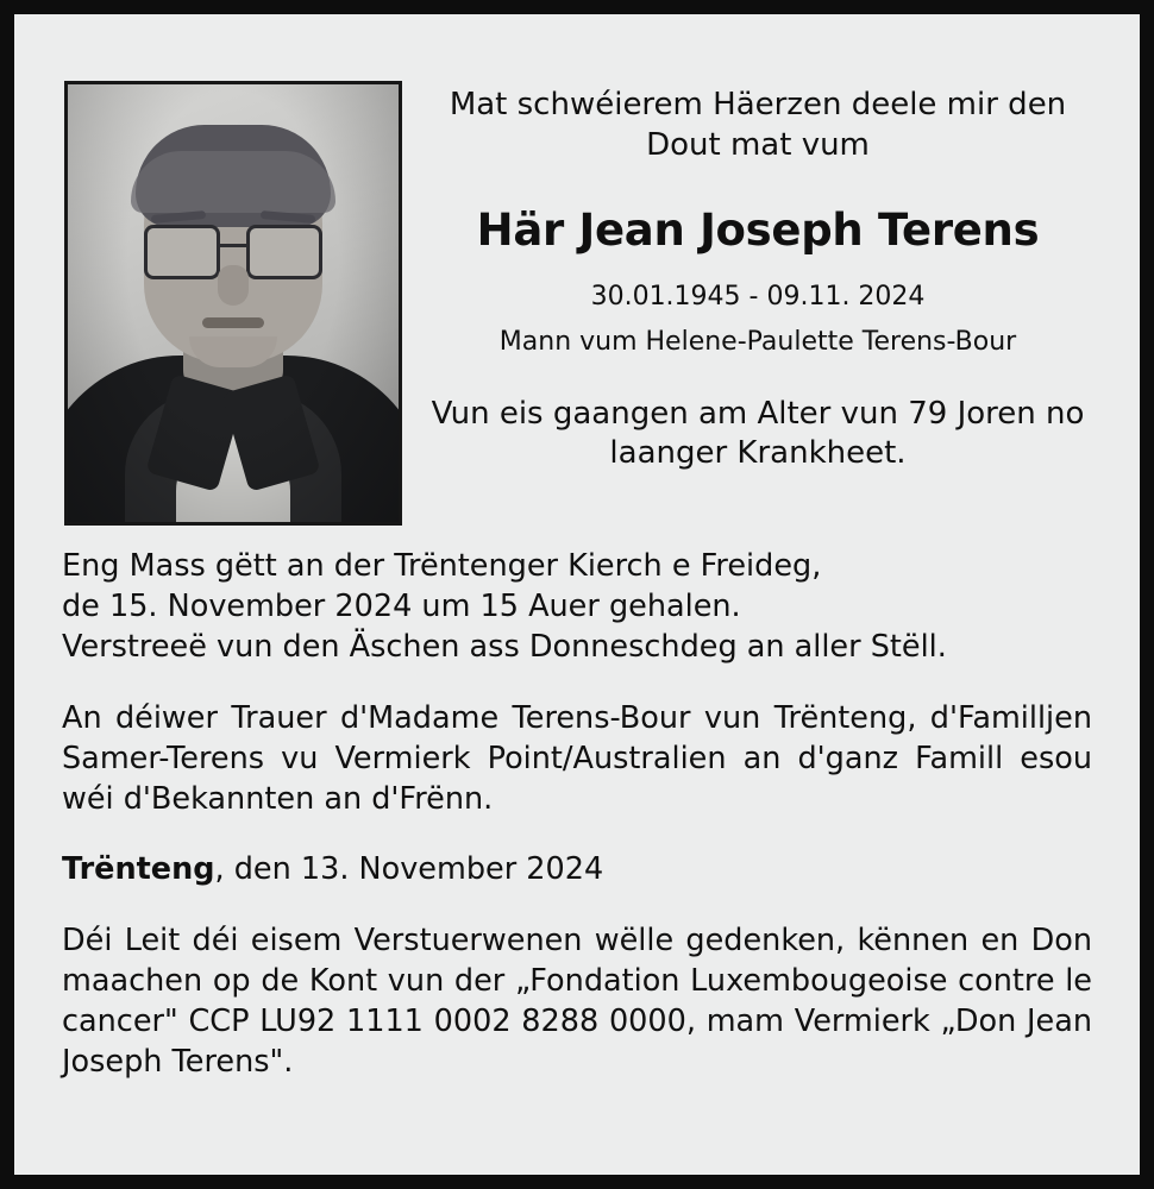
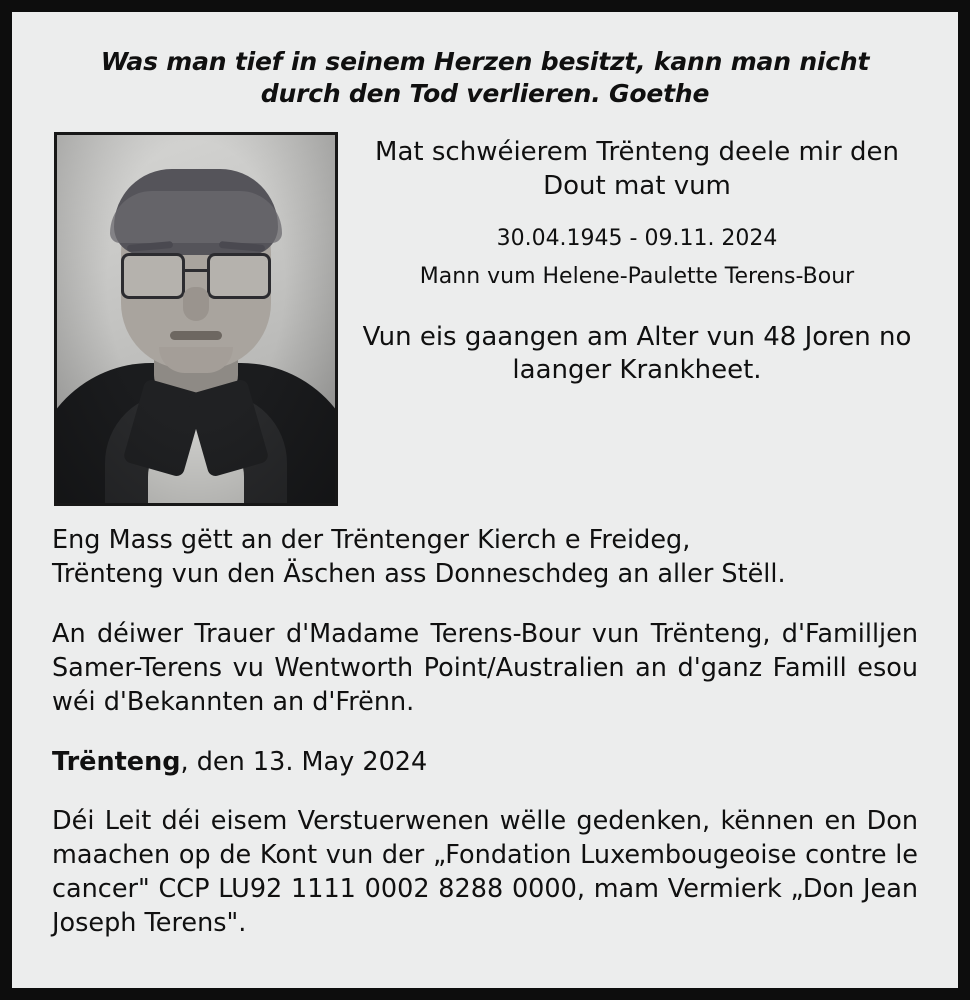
+ Was man tief in seinem Herzen besitzt, kann man nicht durch den Tod verlieren. Goethe
- Mat schwéierem Häerzen deele mir den Dout mat vum
+ Mat schwéierem Trënteng deele mir den Dout mat vum
- Här Jean Joseph Terens
- 30.01.1945 - 09.11. 2024
+ 30.04.1945 - 09.11. 2024
  Mann vum Helene-Paulette Terens-Bour
- Vun eis gaangen am Alter vun 79 Joren no laanger Krankheet.
+ Vun eis gaangen am Alter vun 48 Joren no laanger Krankheet.
  Eng Mass gëtt an der Trëntenger Kierch e Freideg,
- de 15. November 2024 um 15 Auer gehalen.
- Verstreeë vun den Äschen ass Donneschdeg an aller Stëll.
+ Trënteng vun den Äschen ass Donneschdeg an aller Stëll.
- An déiwer Trauer d'Madame Terens-Bour vun Trënteng, d'Familljen Samer-Terens vu Vermierk Point/Australien an d'ganz Famill esou wéi d'Bekannten an d'Frënn.
+ An déiwer Trauer d'Madame Terens-Bour vun Trënteng, d'Familljen Samer-Terens vu Wentworth Point/Australien an d'ganz Famill esou wéi d'Bekannten an d'Frënn.
- Trënteng, den 13. November 2024
+ Trënteng, den 13. May 2024
  Déi Leit déi eisem Verstuerwenen wëlle gedenken, kënnen en Don maachen op de Kont vun der „Fondation Luxembougeoise contre le cancer" CCP LU92 1111 0002 8288 0000, mam Vermierk „Don Jean Joseph Terens".
